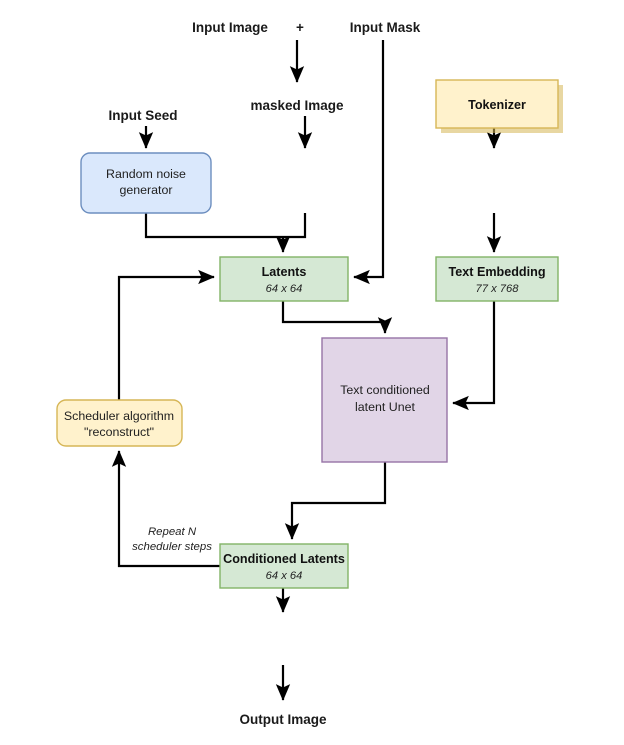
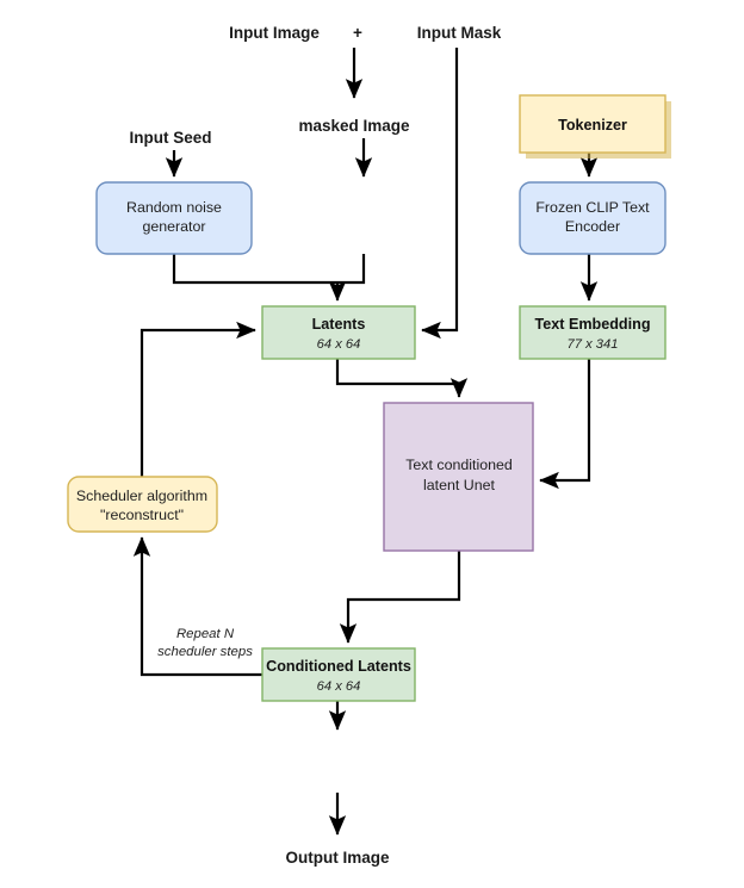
  Input Image
  +
  Input Mask
  masked Image
  Input Seed
  Output Image
  Repeat N
  scheduler steps
  Random noise
  generator
  Tokenizer
+ Frozen CLIP Text
+ Encoder
  Latents
  64 x 64
  Text Embedding
- 77 x 768
+ 77 x 341
  Text conditioned
  latent Unet
  Scheduler algorithm
  "reconstruct"
  Conditioned Latents
  64 x 64
